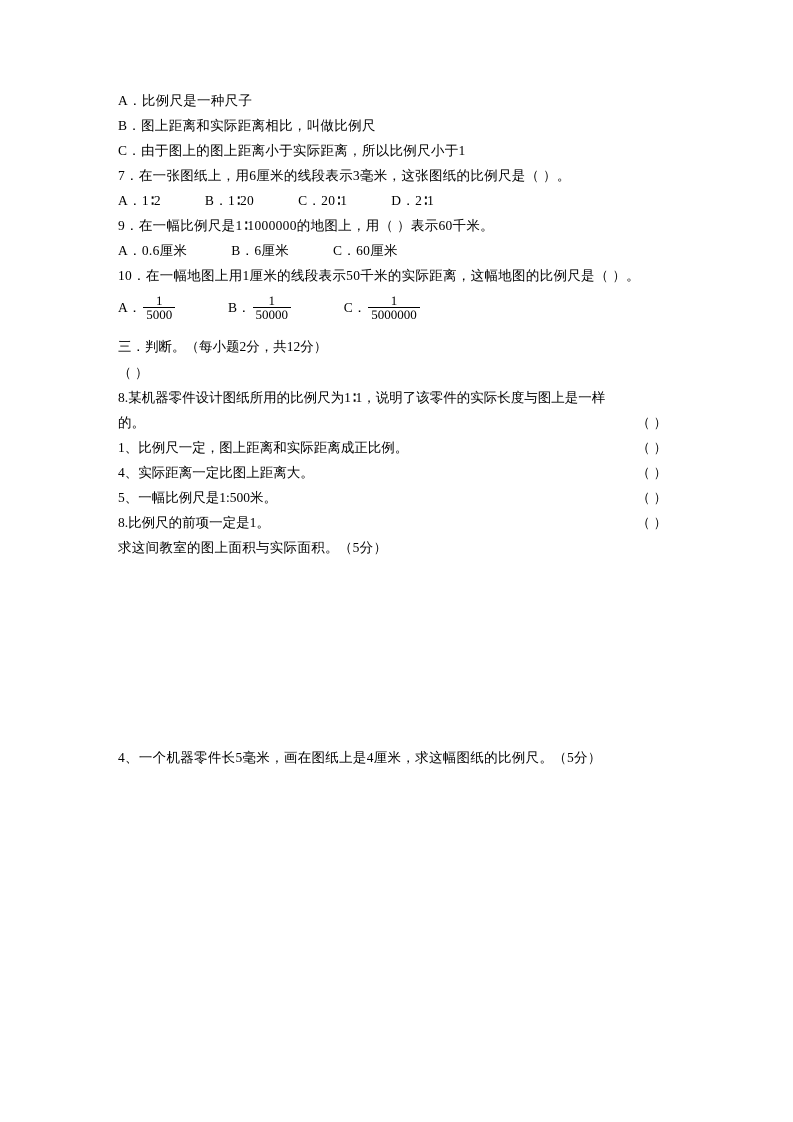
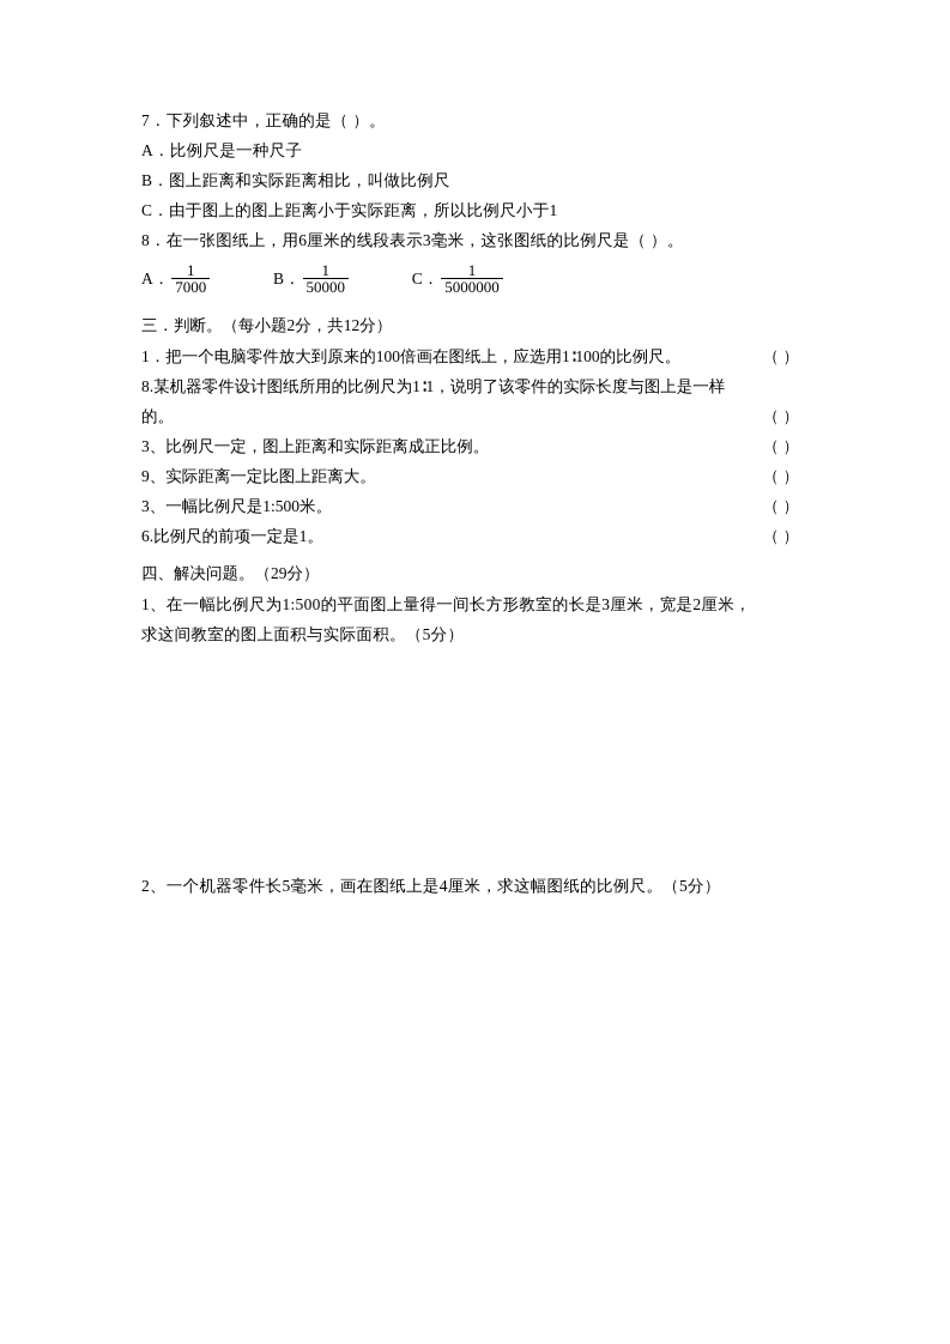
+ 7．下列叙述中，正确的是（ ）。
  A．比例尺是一种尺子
  B．图上距离和实际距离相比，叫做比例尺
  C．由于图上的图上距离小于实际距离，所以比例尺小于1
- 7．在一张图纸上，用6厘米的线段表示3毫米，这张图纸的比例尺是（ ）。
+ 8．在一张图纸上，用6厘米的线段表示3毫米，这张图纸的比例尺是（ ）。
- A．1∶2 B．1∶20 C．20∶1 D．2∶1
- 9．在一幅比例尺是1∶1000000的地图上，用（ ）表示60千米。
- A．0.6厘米 B．6厘米 C．60厘米
- 10．在一幅地图上用1厘米的线段表示50千米的实际距离，这幅地图的比例尺是（ ）。
  A．
  1
- 5000
+ 7000
  B．
  1
  50000
  C．
  1
  5000000
  三．判断。（每小题2分，共12分）
+ 1．把一个电脑零件放大到原来的100倍画在图纸上，应选用1∶100的比例尺。
  （ ）
  8.某机器零件设计图纸所用的比例尺为1∶1，说明了该零件的实际长度与图上是一样
  的。
  （ ）
- 1、比例尺一定，图上距离和实际距离成正比例。
+ 3、比例尺一定，图上距离和实际距离成正比例。
  （ ）
- 4、实际距离一定比图上距离大。
+ 9、实际距离一定比图上距离大。
  （ ）
- 5、一幅比例尺是1:500米。
+ 3、一幅比例尺是1:500米。
  （ ）
- 8.比例尺的前项一定是1。
+ 6.比例尺的前项一定是1。
  （ ）
+ 四、解决问题。（29分）
+ 1、在一幅比例尺为1:500的平面图上量得一间长方形教室的长是3厘米，宽是2厘米，
  求这间教室的图上面积与实际面积。（5分）
- 4、一个机器零件长5毫米，画在图纸上是4厘米，求这幅图纸的比例尺。（5分）
+ 2、一个机器零件长5毫米，画在图纸上是4厘米，求这幅图纸的比例尺。（5分）
